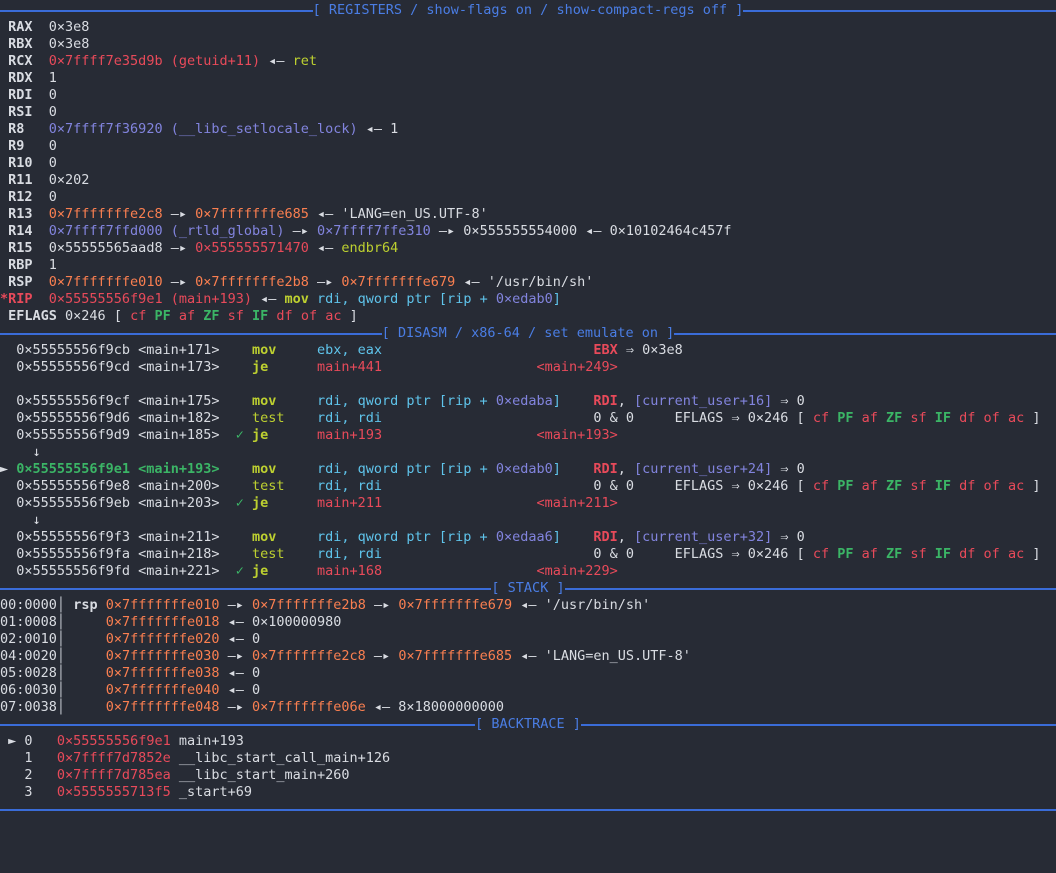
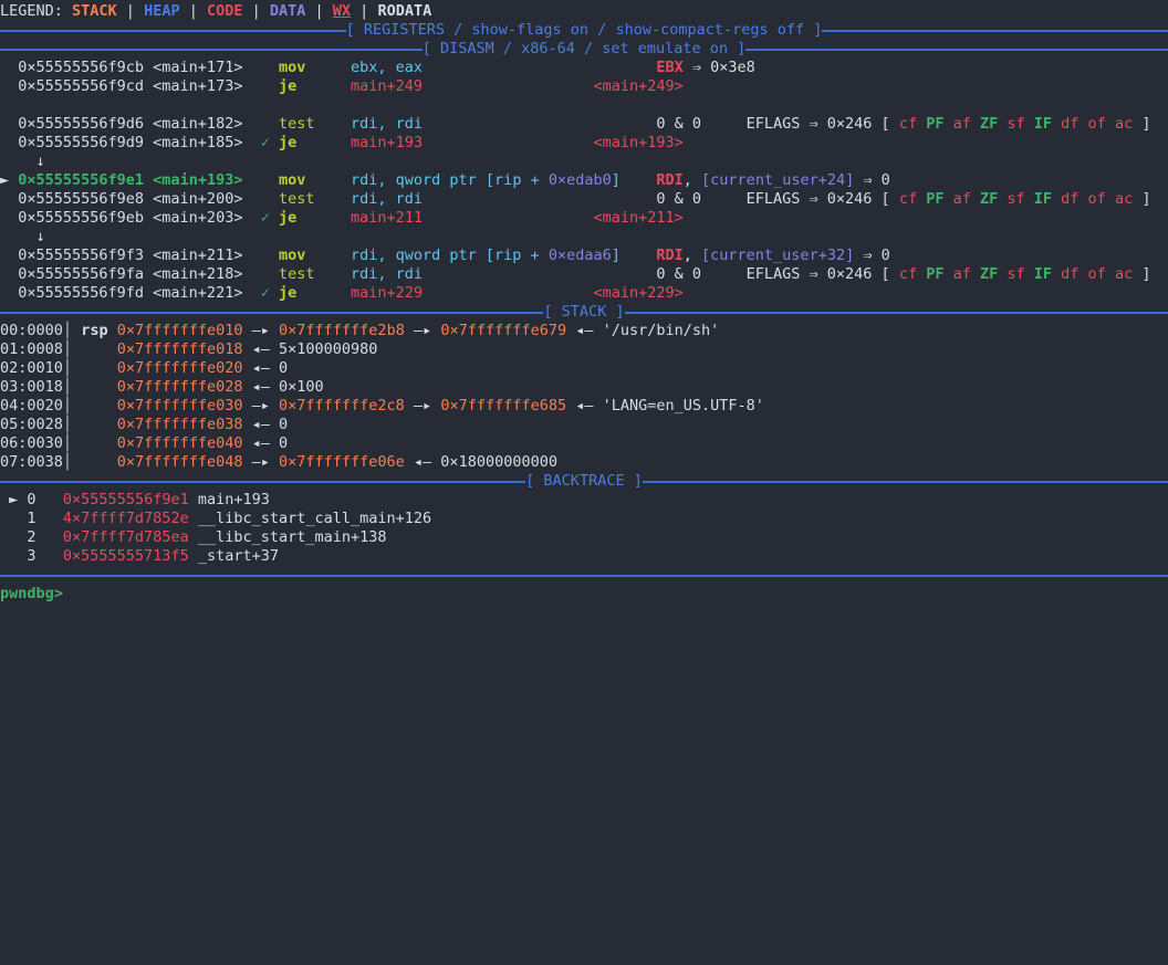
+ LEGEND: STACK | HEAP | CODE | DATA | WX | RODATA
  [ REGISTERS / show-flags on / show-compact-regs off ]
- RAX 0×3e8
- RBX 0×3e8
- RCX 0×7ffff7e35d9b (getuid+11) ◂— ret
- RDX 1
- RDI 0
- RSI 0
- R8 0×7ffff7f36920 (__libc_setlocale_lock) ◂— 1
- R9 0
- R10 0
- R11 0×202
- R12 0
- R13 0×7fffffffe2c8 —▸ 0×7fffffffe685 ◂— 'LANG=en_US.UTF-8'
- R14 0×7ffff7ffd000 (_rtld_global) —▸ 0×7ffff7ffe310 —▸ 0×555555554000 ◂— 0×10102464c457f
- R15 0×55555565aad8 —▸ 0×555555571470 ◂— endbr64
- RBP 1
- RSP 0×7fffffffe010 —▸ 0×7fffffffe2b8 —▸ 0×7fffffffe679 ◂— '/usr/bin/sh'
- *RIP 0×55555556f9e1 (main+193) ◂— mov rdi, qword ptr [rip + 0×edab0]
- EFLAGS 0×246 [ cf PF af ZF sf IF df of ac ]
  [ DISASM / x86-64 / set emulate on ]
  0×55555556f9cb <main+171> mov ebx, eax EBX ⇒ 0×3e8
- 0×55555556f9cd <main+173> je main+441 <main+249>
+ 0×55555556f9cd <main+173> je main+249 <main+249>
- 0×55555556f9cf <main+175> mov rdi, qword ptr [rip + 0×edaba] RDI, [current_user+16] ⇒ 0
  0×55555556f9d6 <main+182> test rdi, rdi 0 & 0 EFLAGS ⇒ 0×246 [ cf PF af ZF sf IF df of ac ]
  0×55555556f9d9 <main+185> ✓ je main+193 <main+193>
  ↓
  ► 0×55555556f9e1 <main+193> mov rdi, qword ptr [rip + 0×edab0] RDI, [current_user+24] ⇒ 0
  0×55555556f9e8 <main+200> test rdi, rdi 0 & 0 EFLAGS ⇒ 0×246 [ cf PF af ZF sf IF df of ac ]
  0×55555556f9eb <main+203> ✓ je main+211 <main+211>
  ↓
  0×55555556f9f3 <main+211> mov rdi, qword ptr [rip + 0×edaa6] RDI, [current_user+32] ⇒ 0
  0×55555556f9fa <main+218> test rdi, rdi 0 & 0 EFLAGS ⇒ 0×246 [ cf PF af ZF sf IF df of ac ]
- 0×55555556f9fd <main+221> ✓ je main+168 <main+229>
+ 0×55555556f9fd <main+221> ✓ je main+229 <main+229>
  [ STACK ]
  00:0000│ rsp 0×7fffffffe010 —▸ 0×7fffffffe2b8 —▸ 0×7fffffffe679 ◂— '/usr/bin/sh'
- 01:0008│ 0×7fffffffe018 ◂— 0×100000980
+ 01:0008│ 0×7fffffffe018 ◂— 5×100000980
  02:0010│ 0×7fffffffe020 ◂— 0
+ 03:0018│ 0×7fffffffe028 ◂— 0×100
  04:0020│ 0×7fffffffe030 —▸ 0×7fffffffe2c8 —▸ 0×7fffffffe685 ◂— 'LANG=en_US.UTF-8'
  05:0028│ 0×7fffffffe038 ◂— 0
  06:0030│ 0×7fffffffe040 ◂— 0
- 07:0038│ 0×7fffffffe048 —▸ 0×7fffffffe06e ◂— 8×18000000000
+ 07:0038│ 0×7fffffffe048 —▸ 0×7fffffffe06e ◂— 0×18000000000
  [ BACKTRACE ]
  ► 0 0×55555556f9e1 main+193
- 1 0×7ffff7d7852e __libc_start_call_main+126
+ 1 4×7ffff7d7852e __libc_start_call_main+126
- 2 0×7ffff7d785ea __libc_start_main+260
+ 2 0×7ffff7d785ea __libc_start_main+138
- 3 0×5555555713f5 _start+69
+ 3 0×5555555713f5 _start+37
+ pwndbg>
